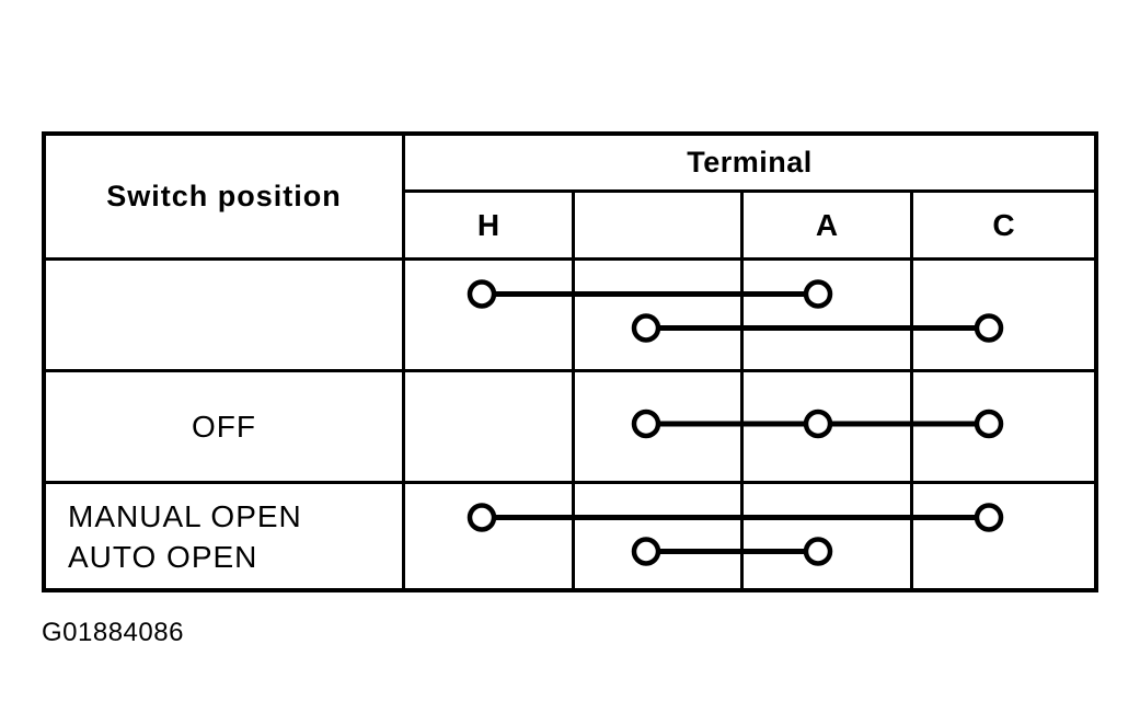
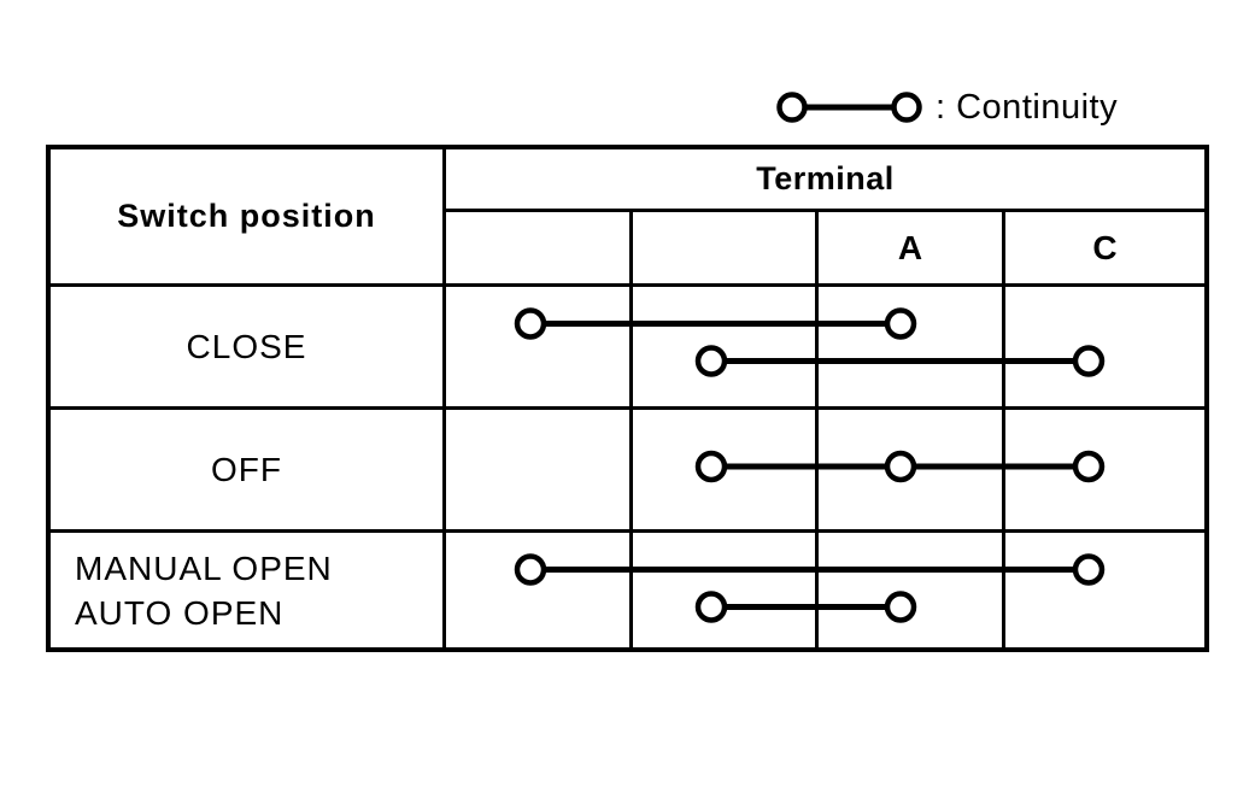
+ : Continuity
  Switch position
  Terminal
- H
  A
  C
+ CLOSE
  OFF
  MANUAL OPEN
  AUTO OPEN
- G01884086
